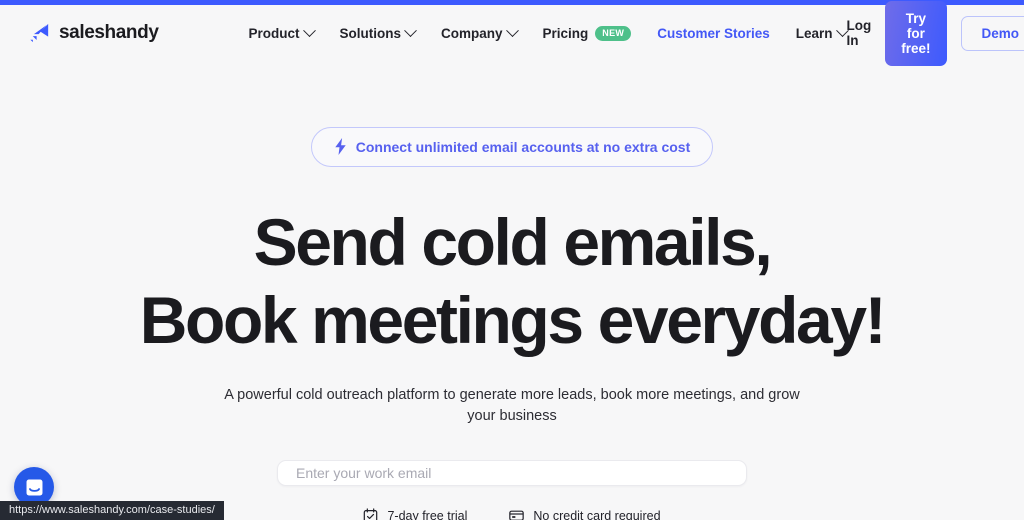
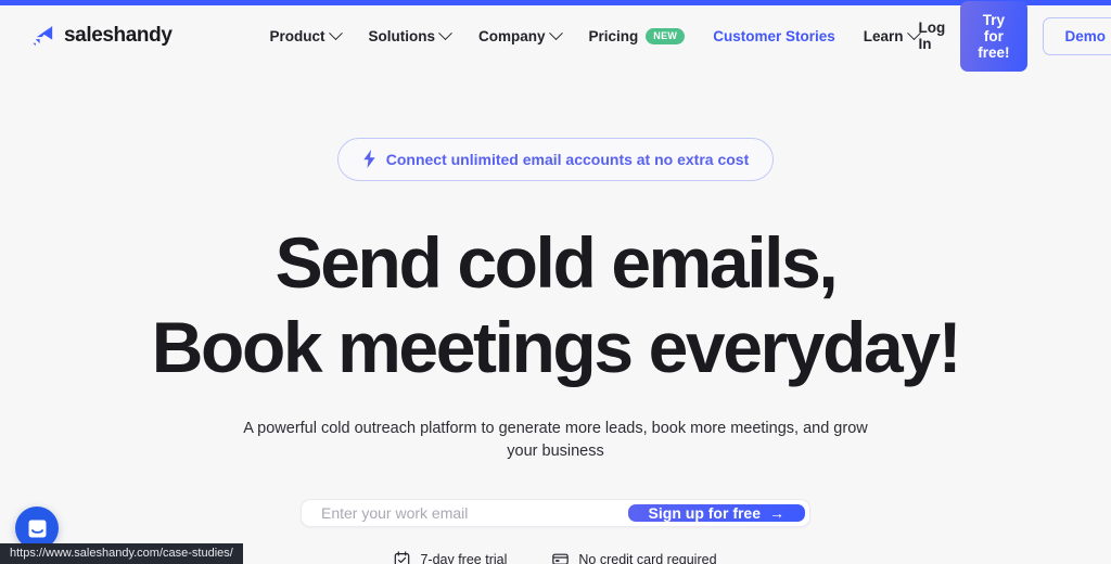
  saleshandy
  Product
  Solutions
  Company
  Pricing
  NEW
  Customer Stories
  Learn
  Log In
  Try for free!
  Demo
  Connect unlimited email accounts at no extra cost
  Send cold emails,
  Book meetings everyday!
  A powerful cold outreach platform to generate more leads, book more meetings, and grow your business
  Enter your work email
+ Sign up for free
+ →
  7-day free trial
  No credit card required
  https://www.saleshandy.com/case-studies/
